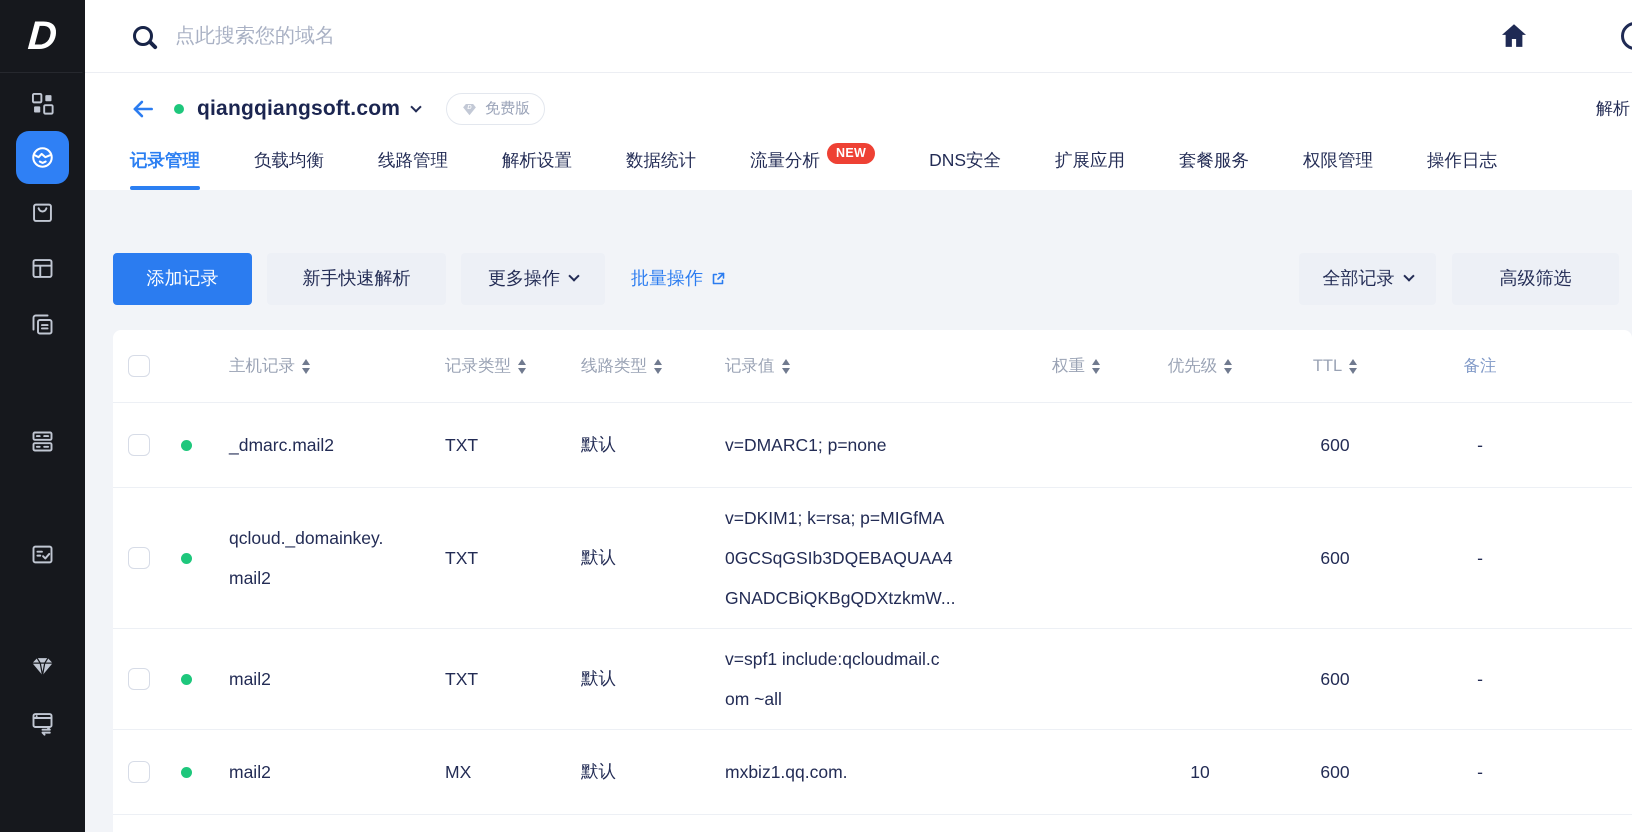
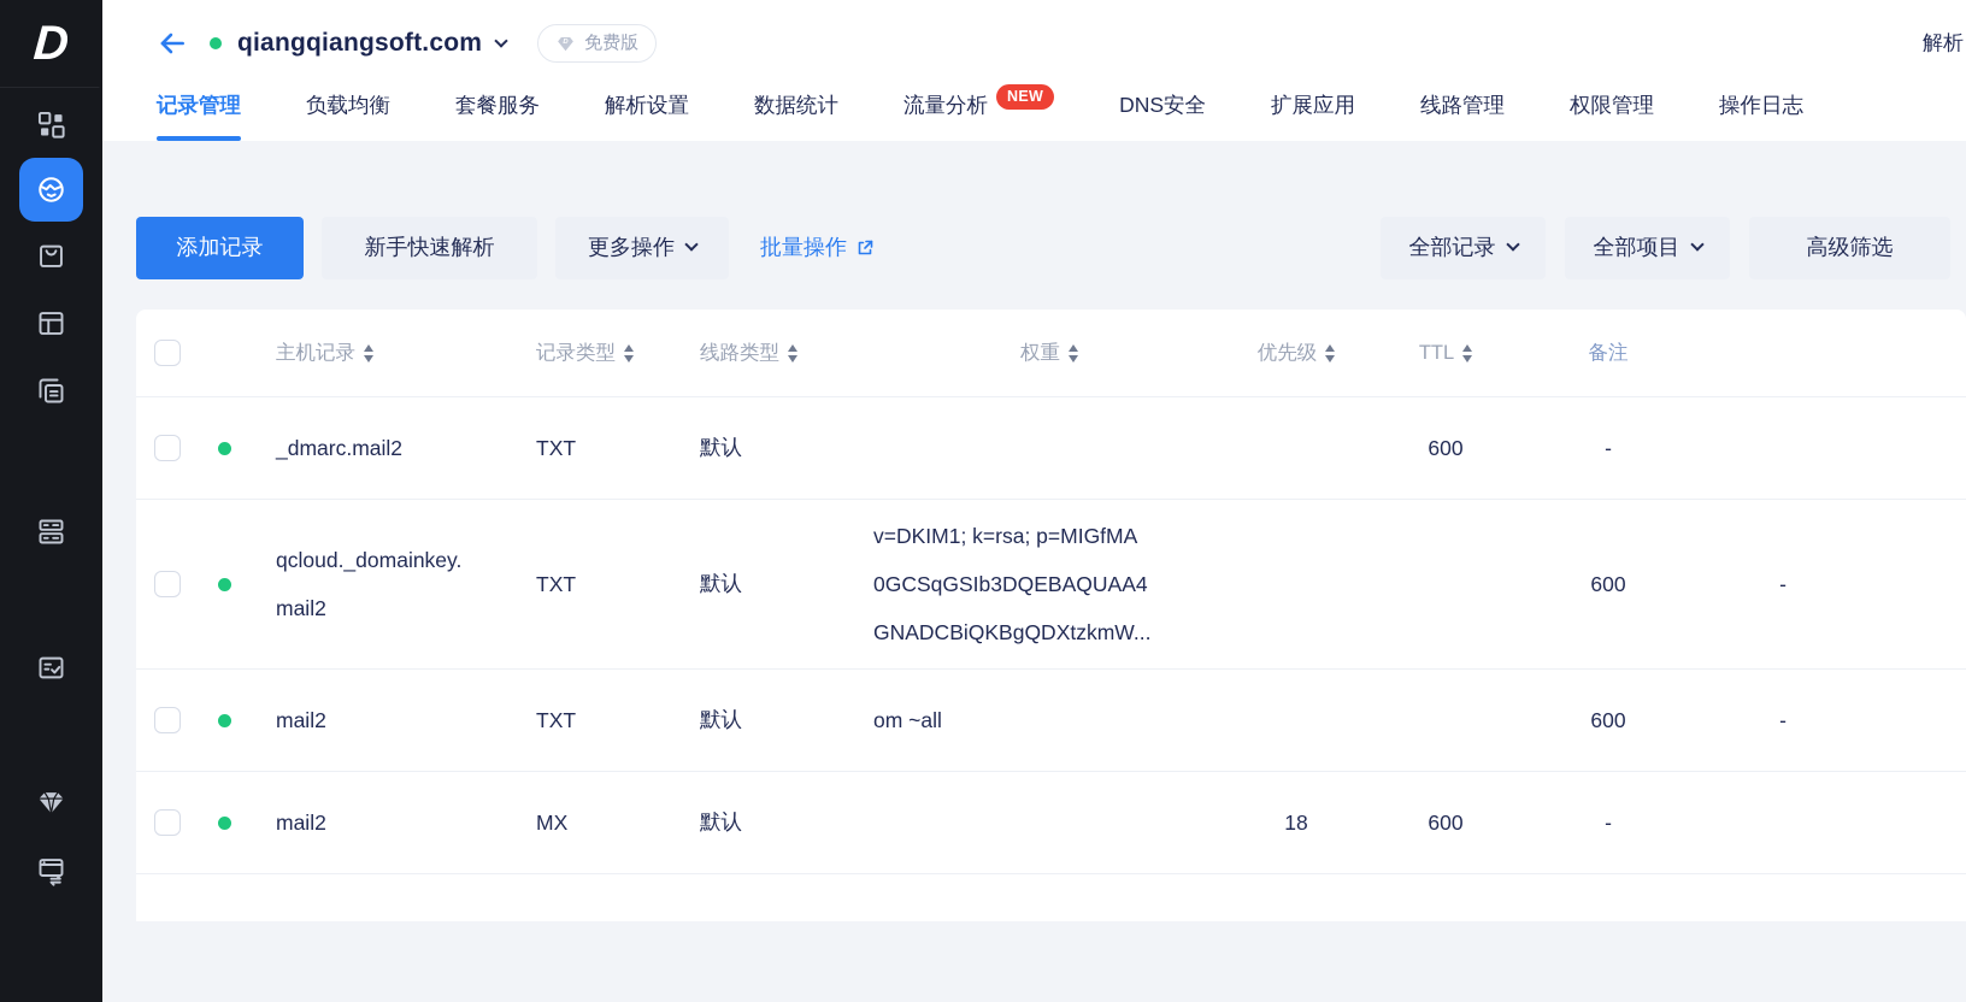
- 点此搜索您的域名
  qiangqiangsoft.com
  免费版
  解析
  记录管理
  负载均衡
- 线路管理
+ 套餐服务
  解析设置
  数据统计
  流量分析
  NEW
  DNS安全
  扩展应用
- 套餐服务
+ 线路管理
  权限管理
  操作日志
  添加记录
  新手快速解析
  更多操作
  批量操作
  全部记录
+ 全部项目
  高级筛选
  主机记录
  记录类型
  线路类型
- 记录值
  权重
  优先级
  TTL
  备注
  _dmarc.mail2
  TXT
  默认
- v=DMARC1; p=none
  600
  -
  qcloud._domainkey.
  mail2
  TXT
  默认
  v=DKIM1; k=rsa; p=MIGfMA
  0GCSqGSIb3DQEBAQUAA4
  GNADCBiQKBgQDXtzkmW...
  600
  -
  mail2
  TXT
  默认
- v=spf1 include:qcloudmail.c
  om ~all
  600
  -
  mail2
  MX
  默认
- mxbiz1.qq.com.
- 10
+ 18
  600
  -
